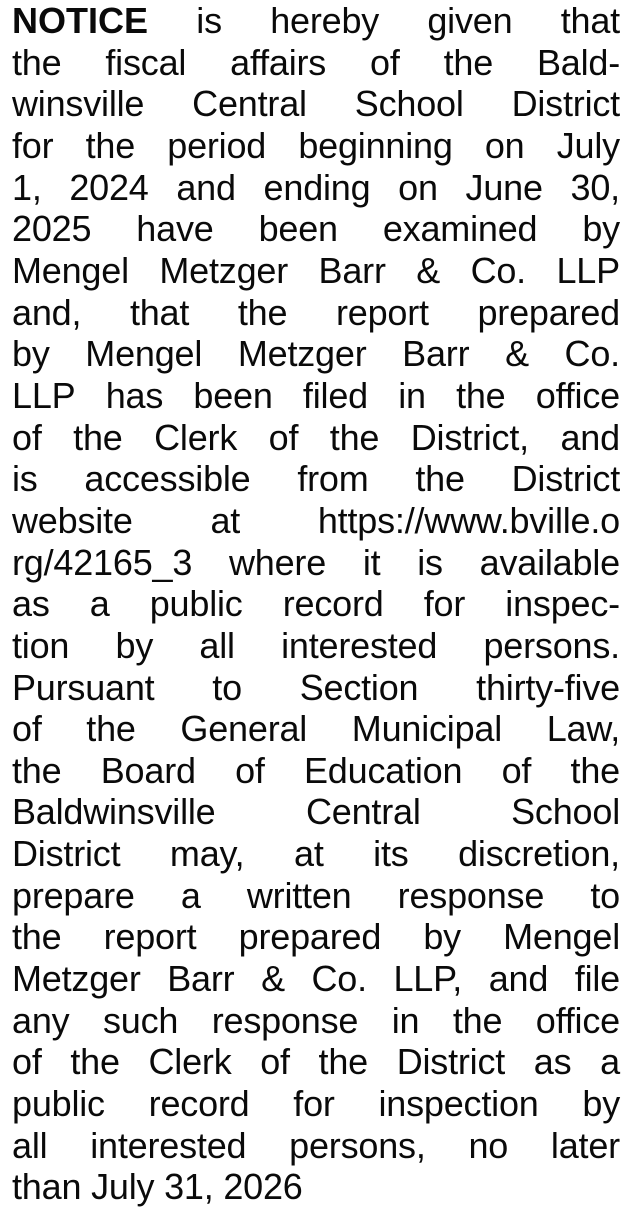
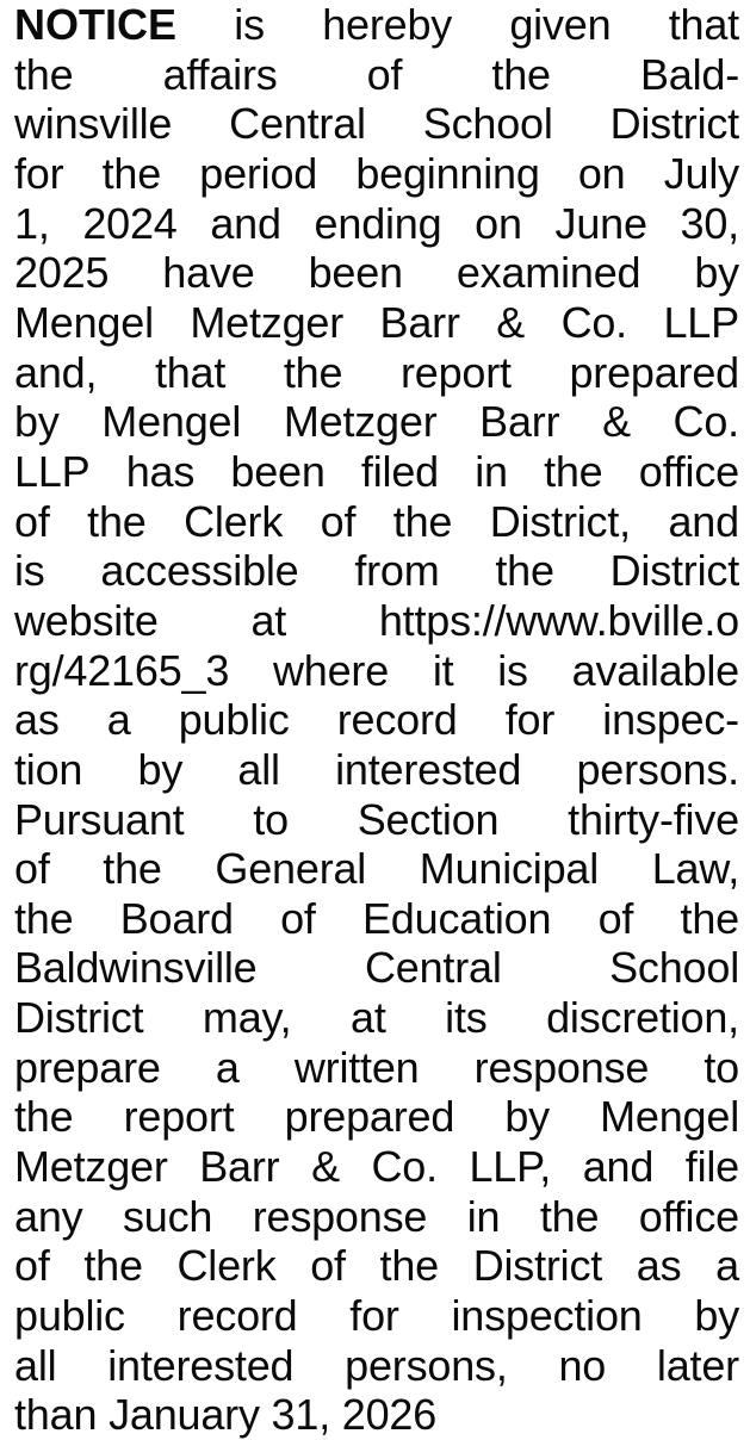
  NOTICE
  is
  hereby
  given
  that
  the
- fiscal
  affairs
  of
  the
  Bald-
  winsville
  Central
  School
  District
  for
  the
  period
  beginning
  on
  July
  1,
  2024
  and
  ending
  on
  June
  30,
  2025
  have
  been
  examined
  by
  Mengel
  Metzger
  Barr
  &
  Co.
  LLP
  and,
  that
  the
  report
  prepared
  by
  Mengel
  Metzger
  Barr
  &
  Co.
  LLP
  has
  been
  filed
  in
  the
  office
  of
  the
  Clerk
  of
  the
  District,
  and
  is
  accessible
  from
  the
  District
  website
  at
  https://www.bville.o
  rg/42165_3
  where
  it
  is
  available
  as
  a
  public
  record
  for
  inspec-
  tion
  by
  all
  interested
  persons.
  Pursuant
  to
  Section
  thirty-five
  of
  the
  General
  Municipal
  Law,
  the
  Board
  of
  Education
  of
  the
  Baldwinsville
  Central
  School
  District
  may,
  at
  its
  discretion,
  prepare
  a
  written
  response
  to
  the
  report
  prepared
  by
  Mengel
  Metzger
  Barr
  &
  Co.
  LLP,
  and
  file
  any
  such
  response
  in
  the
  office
  of
  the
  Clerk
  of
  the
  District
  as
  a
  public
  record
  for
  inspection
  by
  all
  interested
  persons,
  no
  later
- than July 31, 2026
+ than January 31, 2026
